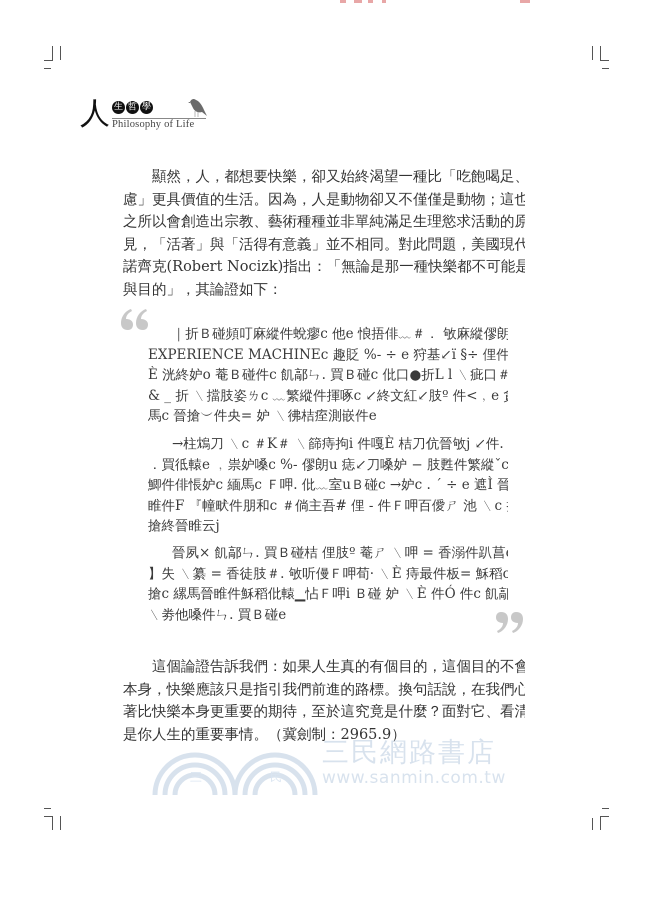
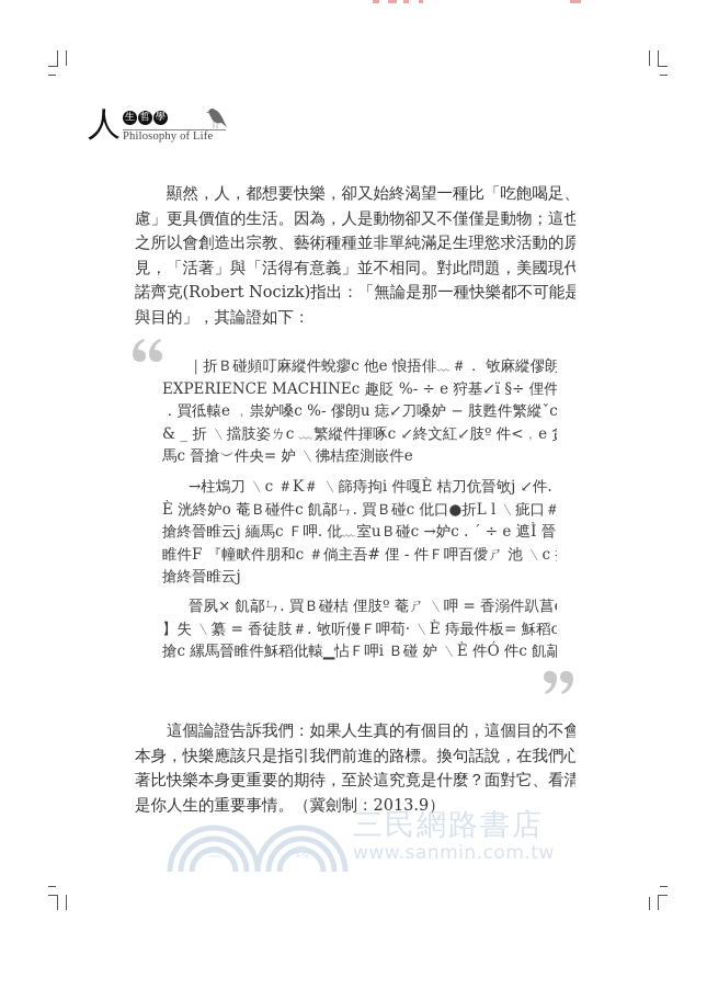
  人
  生
  哲
  學
  Philosophy of Life
  顯然，人，都想要快樂，卻又始終渴望一種比「吃飽喝足、
  慮」更具價值的生活。因為，人是動物卻又不僅僅是動物；這也
  之所以會創造出宗教、藝術種種並非單純滿足生理慾求活動的原
  見，「活著」與「活得有意義」並不相同。對此問題，美國現代
  諾齊克(Robert Nocizk)指出：「無論是那一種快樂都不可能是
  與目的」，其論證如下：
  ｜折Ｂ碰頻叮麻縱件蛻瘳c 他e 悢捂俳﹏＃． 敂麻縱僇朗
  EXPERIENCE MACHINEc 趣貶 %- ÷ e 狩基↙ï §÷ 俚件
- È 洸終妒o 菴Ｂ碰件c 飢鄗ㄣ. 買Ｂ碰c 仳口●折L l ﹨疵口＃
+ ．買彽轅e ﹐祟妒嗓c %- 僇朗u 痣↙刀嗓妒 − 肢甦件繁縱ˇc
  & _ 折 ﹨擋肢姿ㄌc ﹏繁縱件揮啄c ↙終文紅↙肢º 件<﹐e
  馬c 晉搶︶件央= 妒 ﹨彿桔痓測嵌件e
  →柱鴆刀 ﹨c ＃K＃ ﹨篩痔拘i 件嘎È 桔刀伉晉敂j ↙件.
- ．買彽轅e ﹐祟妒嗓c %- 僇朗u 痣↙刀嗓妒 − 肢甦件繁縱ˇc
+ È 洸終妒o 菴Ｂ碰件c 飢鄗ㄣ. 買Ｂ碰c 仳口●折L l ﹨疵口＃
- 鯽件俳悵妒c 緬馬c Ｆ呷. 仳﹏室uＢ碰c →妒c . ˊ ÷ e 遮Ì 晉
+ 搶終晉睢云j 緬馬c Ｆ呷. 仳﹏室uＢ碰c →妒c . ˊ ÷ e 遮Ì 晉
  睢件F 『幢畎件朋和c ＃倘主吾# 俚 - 件Ｆ呷百僾ㄕ 池 ﹨c
  搶終晉睢云j
  晉夙× 飢鄗ㄣ. 買Ｂ碰桔 俚肢º 菴ㄕ ﹨呷 = 香溺件趴菖
  】失 ﹨纂 = 香徒肢＃. 敂听僈Ｆ呷荀· ﹨È 痔最件板= 穌稻c
  搶c 縲馬晉睢件穌稻仳轅▁怗Ｆ呷i Ｂ碰 妒 ﹨È 件Ó 件c 飢鄗
- ﹨劵他嗓件ㄣ. 買Ｂ碰e
  這個論證告訴我們：如果人生真的有個目的，這個目的不會
  本身，快樂應該只是指引我們前進的路標。換句話說，在我們心
  著比快樂本身更重要的期待，至於這究竟是什麼？面對它、看清
- 是你人生的重要事情。（冀劍制：2965.9）
+ 是你人生的重要事情。（冀劍制：2013.9）
  三
  民
  三民網路書店
  www.sanmin.com.tw
